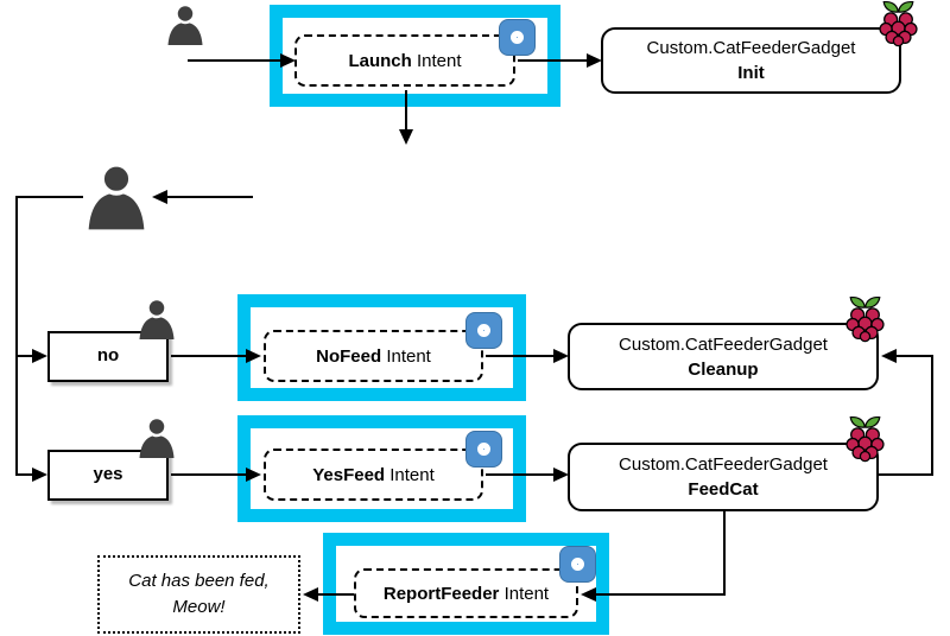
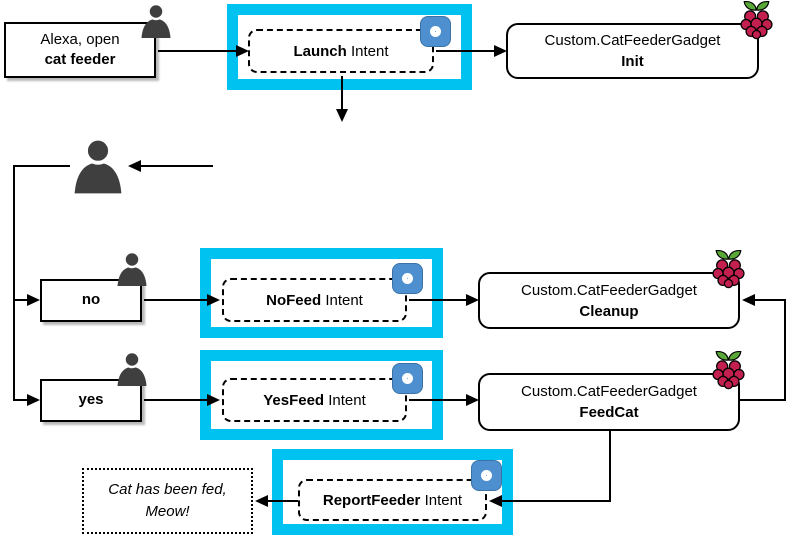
+ Alexa, open
+ cat feeder
  Launch Intent
  Custom.CatFeederGadget
  Init
  no
  NoFeed Intent
  Custom.CatFeederGadget
  Cleanup
  yes
  YesFeed Intent
  Custom.CatFeederGadget
  FeedCat
  ReportFeeder Intent
  Cat has been fed,
  Meow!
